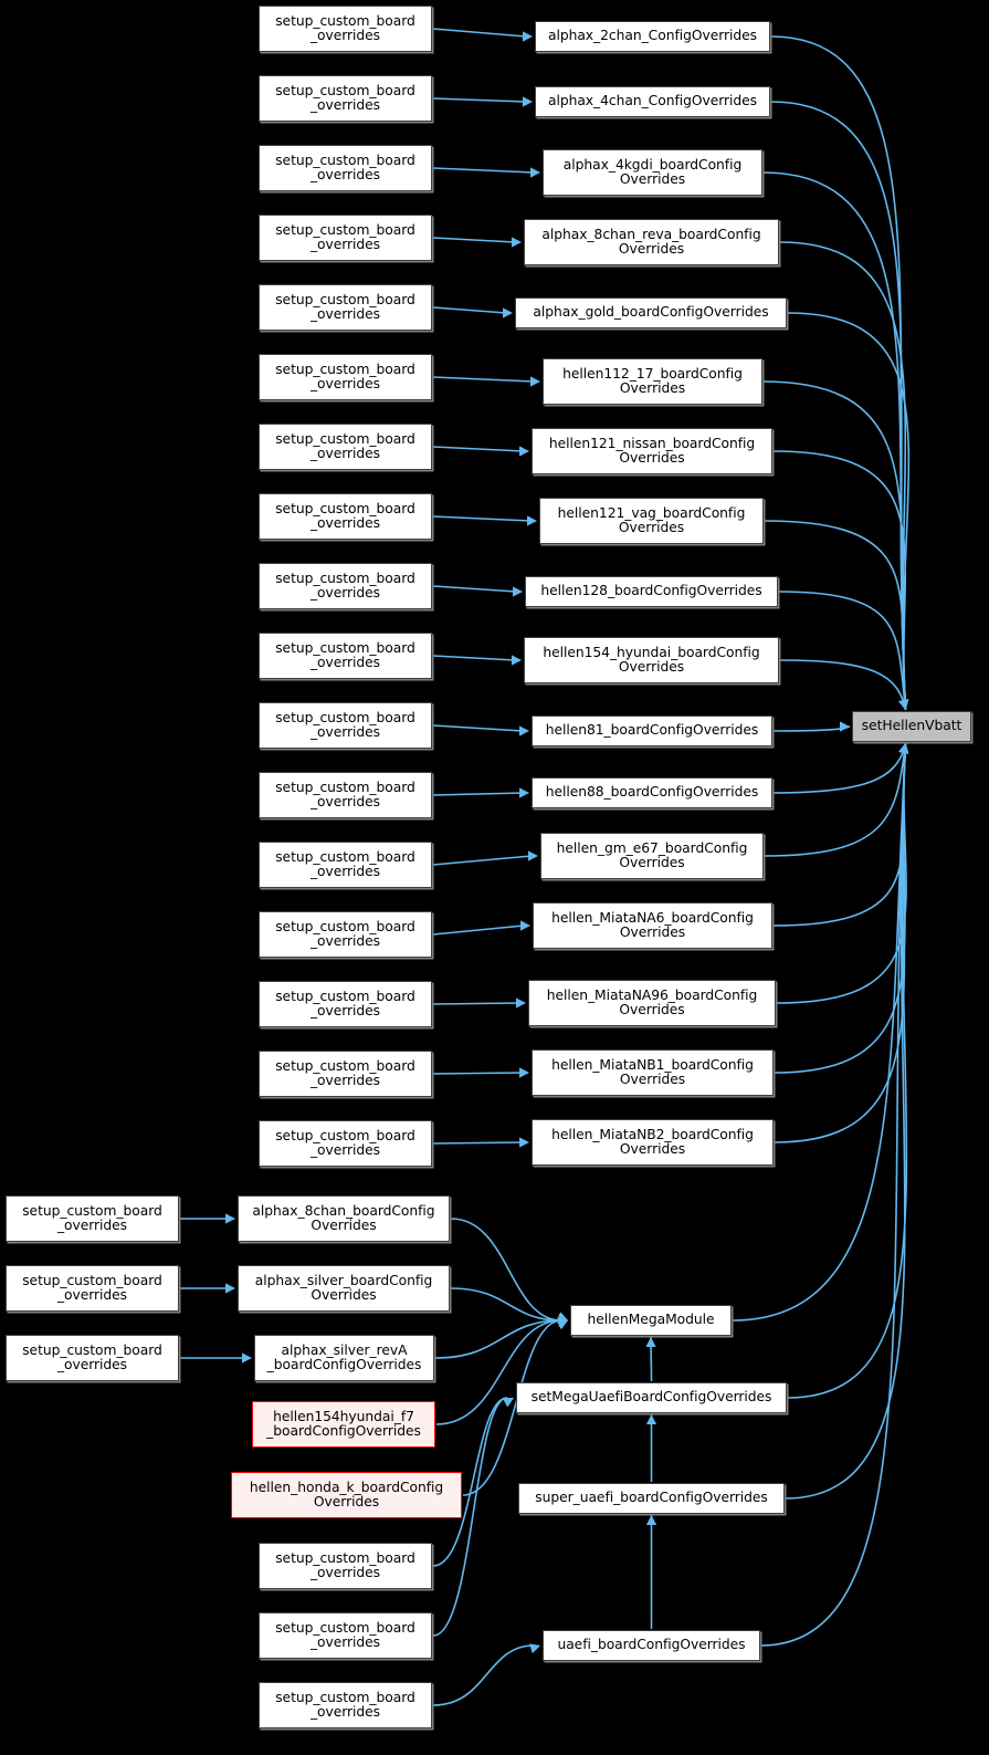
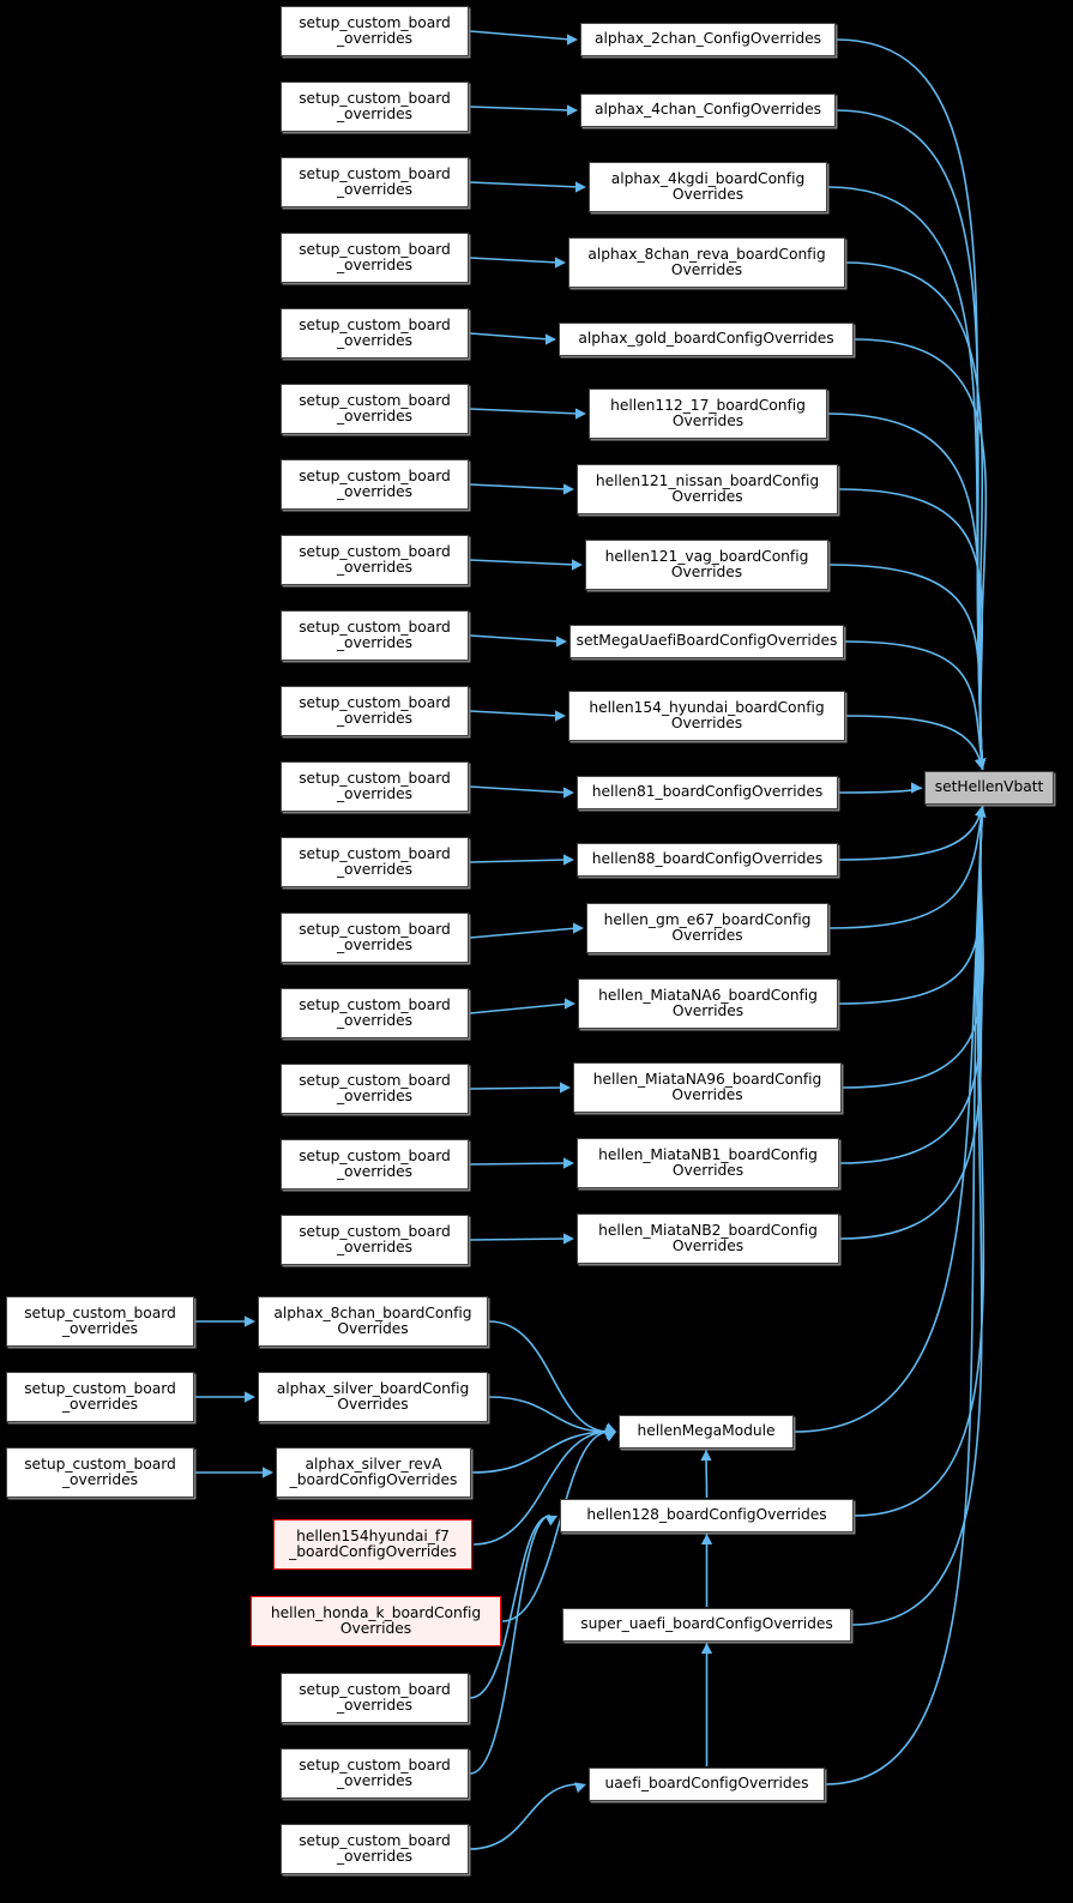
  setup_custom_board
  _overrides
  setup_custom_board
  _overrides
  setup_custom_board
  _overrides
  setup_custom_board
  _overrides
  setup_custom_board
  _overrides
  setup_custom_board
  _overrides
  setup_custom_board
  _overrides
  setup_custom_board
  _overrides
  setup_custom_board
  _overrides
  setup_custom_board
  _overrides
  setup_custom_board
  _overrides
  setup_custom_board
  _overrides
  setup_custom_board
  _overrides
  setup_custom_board
  _overrides
  setup_custom_board
  _overrides
  setup_custom_board
  _overrides
  setup_custom_board
  _overrides
  setup_custom_board
  _overrides
  setup_custom_board
  _overrides
  setup_custom_board
  _overrides
  setup_custom_board
  _overrides
  setup_custom_board
  _overrides
  setup_custom_board
  _overrides
  alphax_2chan_ConfigOverrides
  alphax_4chan_ConfigOverrides
  alphax_4kgdi_boardConfig
  Overrides
  alphax_8chan_reva_boardConfig
  Overrides
  alphax_gold_boardConfigOverrides
  hellen112_17_boardConfig
  Overrides
  hellen121_nissan_boardConfig
  Overrides
  hellen121_vag_boardConfig
  Overrides
- hellen128_boardConfigOverrides
+ setMegaUaefiBoardConfigOverrides
  hellen154_hyundai_boardConfig
  Overrides
  hellen81_boardConfigOverrides
  hellen88_boardConfigOverrides
  hellen_gm_e67_boardConfig
  Overrides
  hellen_MiataNA6_boardConfig
  Overrides
  hellen_MiataNA96_boardConfig
  Overrides
  hellen_MiataNB1_boardConfig
  Overrides
  hellen_MiataNB2_boardConfig
  Overrides
  alphax_8chan_boardConfig
  Overrides
  alphax_silver_boardConfig
  Overrides
  alphax_silver_revA
  _boardConfigOverrides
  hellen154hyundai_f7
  _boardConfigOverrides
  hellen_honda_k_boardConfig
  Overrides
  hellenMegaModule
- setMegaUaefiBoardConfigOverrides
+ hellen128_boardConfigOverrides
  super_uaefi_boardConfigOverrides
  uaefi_boardConfigOverrides
  setHellenVbatt
